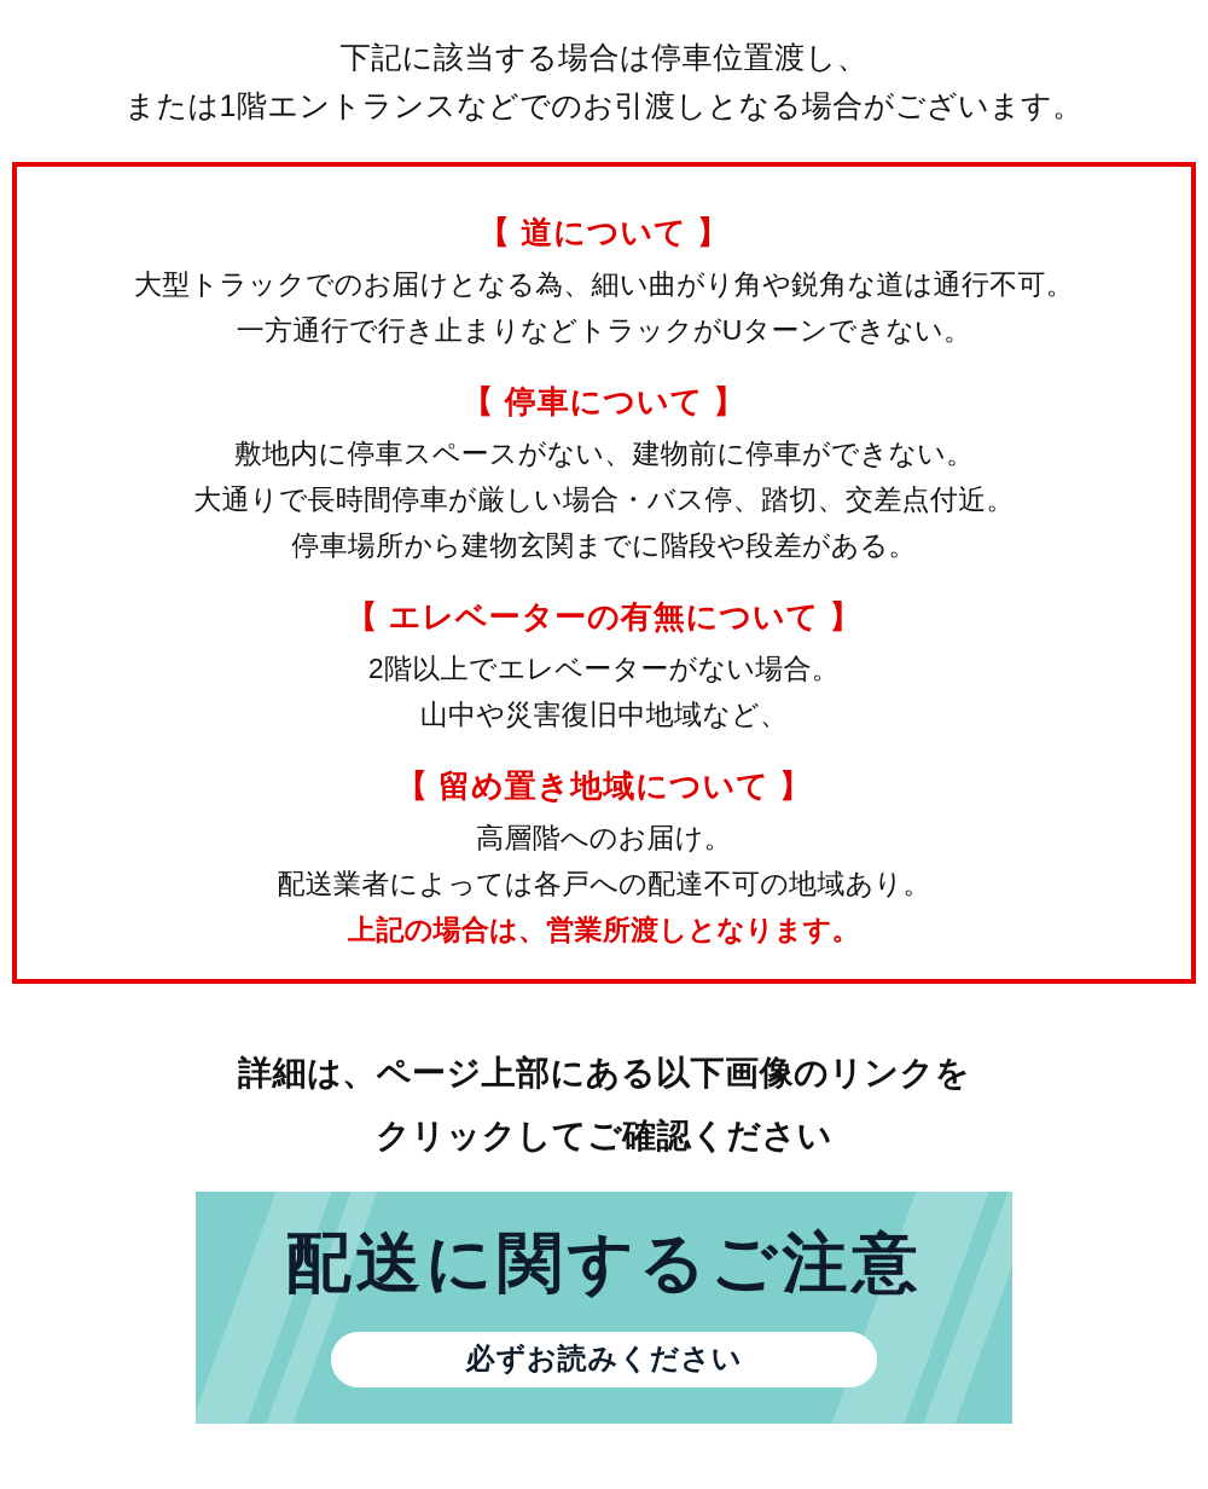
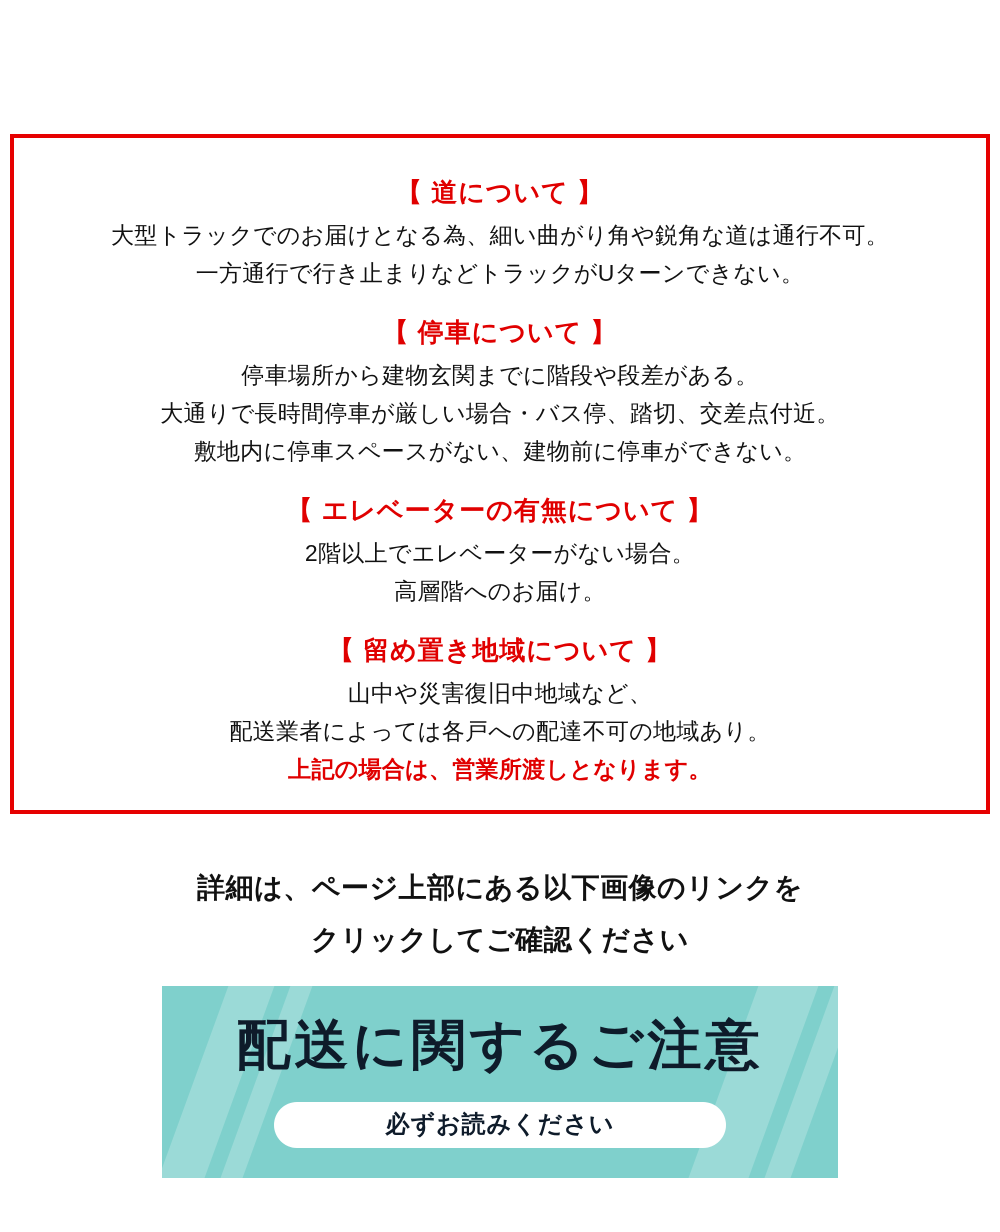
- 下記に該当する場合は停車位置渡し、
- または1階エントランスなどでのお引渡しとなる場合がございます。
  【 道について 】
  大型トラックでのお届けとなる為、細い曲がり角や鋭角な道は通行不可。
  一方通行で行き止まりなどトラックがUターンできない。
  【 停車について 】
- 敷地内に停車スペースがない、建物前に停車ができない。
+ 停車場所から建物玄関までに階段や段差がある。
  大通りで長時間停車が厳しい場合・バス停、踏切、交差点付近。
- 停車場所から建物玄関までに階段や段差がある。
+ 敷地内に停車スペースがない、建物前に停車ができない。
  【 エレベーターの有無について 】
  2階以上でエレベーターがない場合。
- 山中や災害復旧中地域など、
+ 高層階へのお届け。
  【 留め置き地域について 】
- 高層階へのお届け。
+ 山中や災害復旧中地域など、
  配送業者によっては各戸への配達不可の地域あり。
  上記の場合は、営業所渡しとなります。
  詳細は、ページ上部にある以下画像のリンクを
  クリックしてご確認ください
  配送に関するご注意
  必ずお読みください
